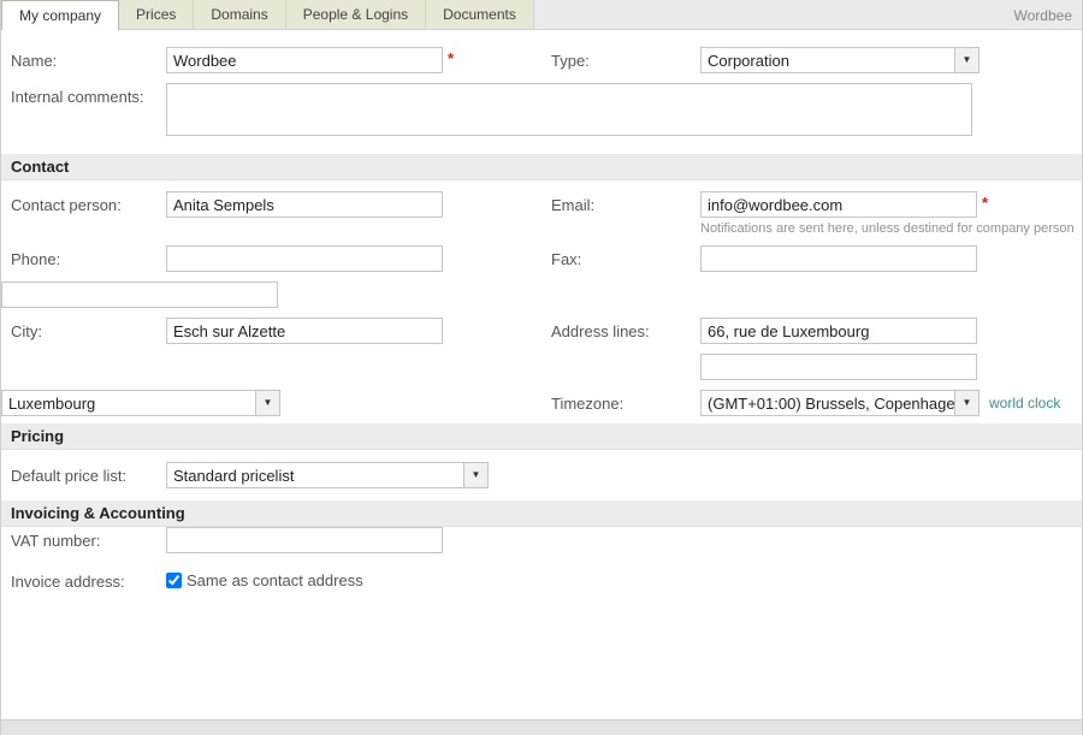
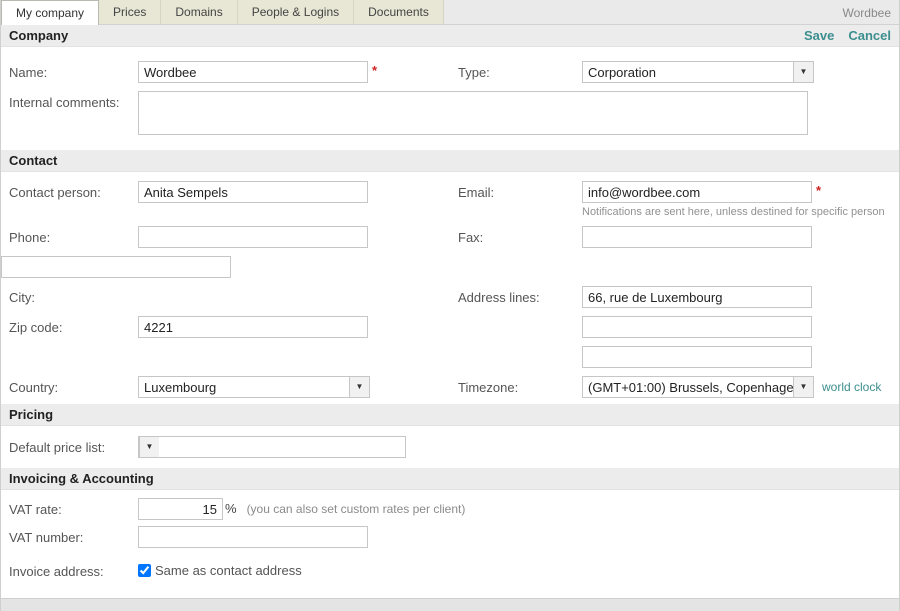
  My company
  Prices
  Domains
  People & Logins
  Documents
  Wordbee
+ Company
+ Save
+ Cancel
  Name:
  Wordbee
  *
  Type:
  Corporation
  ▼
  Internal comments:
  Contact
  Contact person:
  Anita Sempels
  Email:
  info@wordbee.com
  *
- Notifications are sent here, unless destined for company person
+ Notifications are sent here, unless destined for specific person
  Phone:
  Fax:
  City:
- Esch sur Alzette
  Address lines:
  66, rue de Luxembourg
+ Zip code:
+ 4221
+ Country:
  Luxembourg
  ▼
  Timezone:
  (GMT+01:00) Brussels, Copenhage
  ▼
  world clock
  Pricing
  Default price list:
- Standard pricelist
  ▼
  Invoicing & Accounting
+ VAT rate:
+ 15
+ %
+ (you can also set custom rates per client)
  VAT number:
  Invoice address:
  Same as contact address
